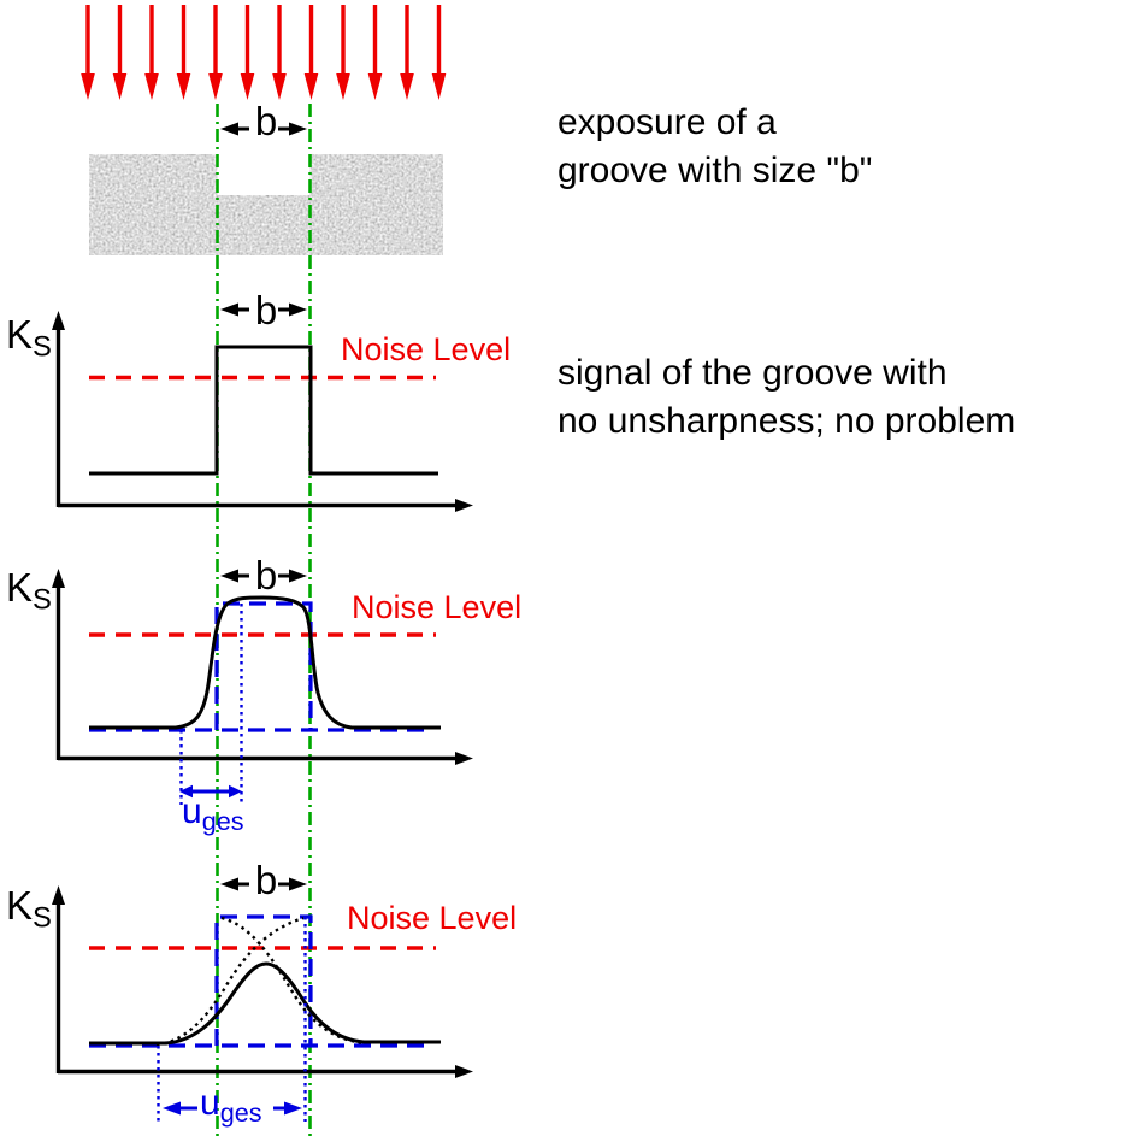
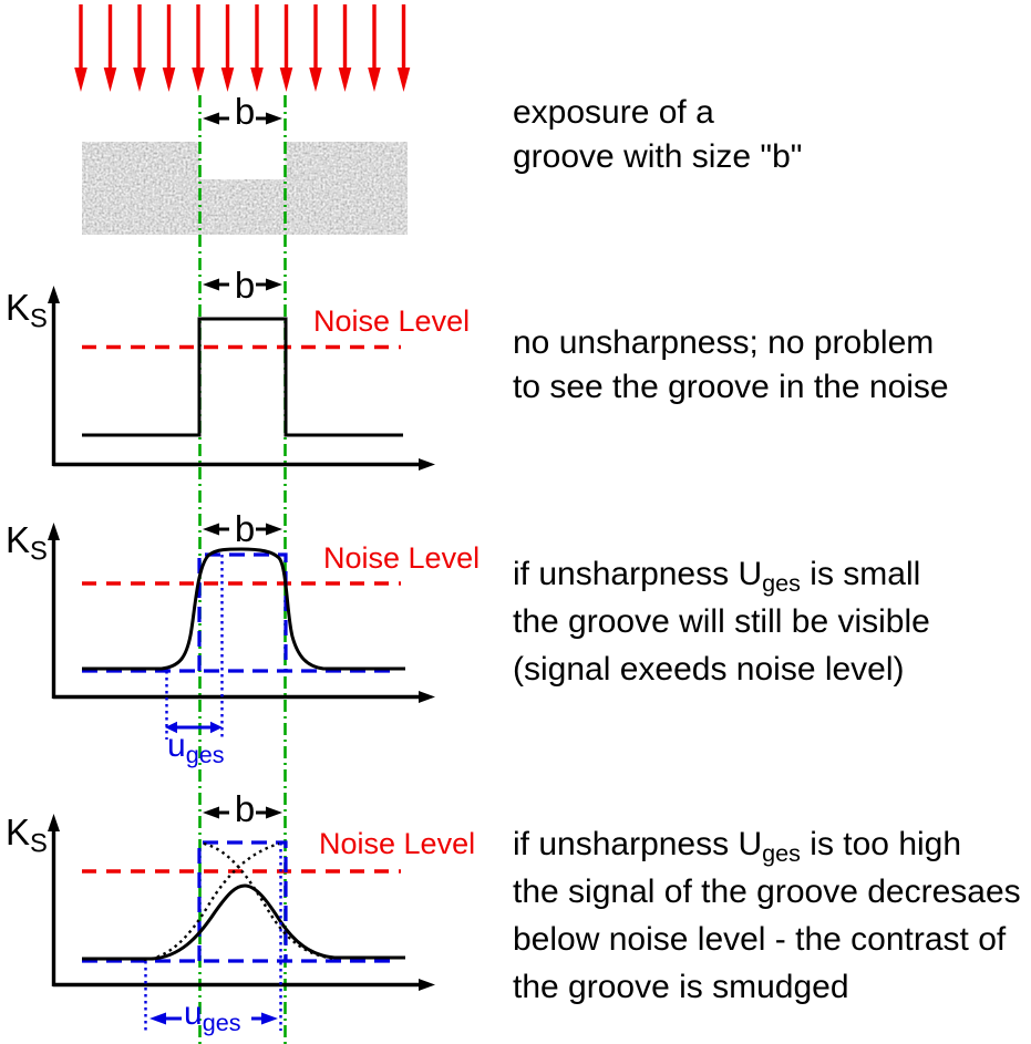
  b
  b
  b
  b
  KS
  KS
  KS
  Noise Level
  Noise Level
  Noise Level
  uges
  uges
  exposure of a
  groove with size "b"
- signal of the groove with
  no unsharpness; no problem
+ to see the groove in the noise
+ if unsharpness Uges is small
+ the groove will still be visible
+ (signal exeeds noise level)
+ if unsharpness Uges is too high
+ the signal of the groove decresaes
+ below noise level - the contrast of
+ the groove is smudged
